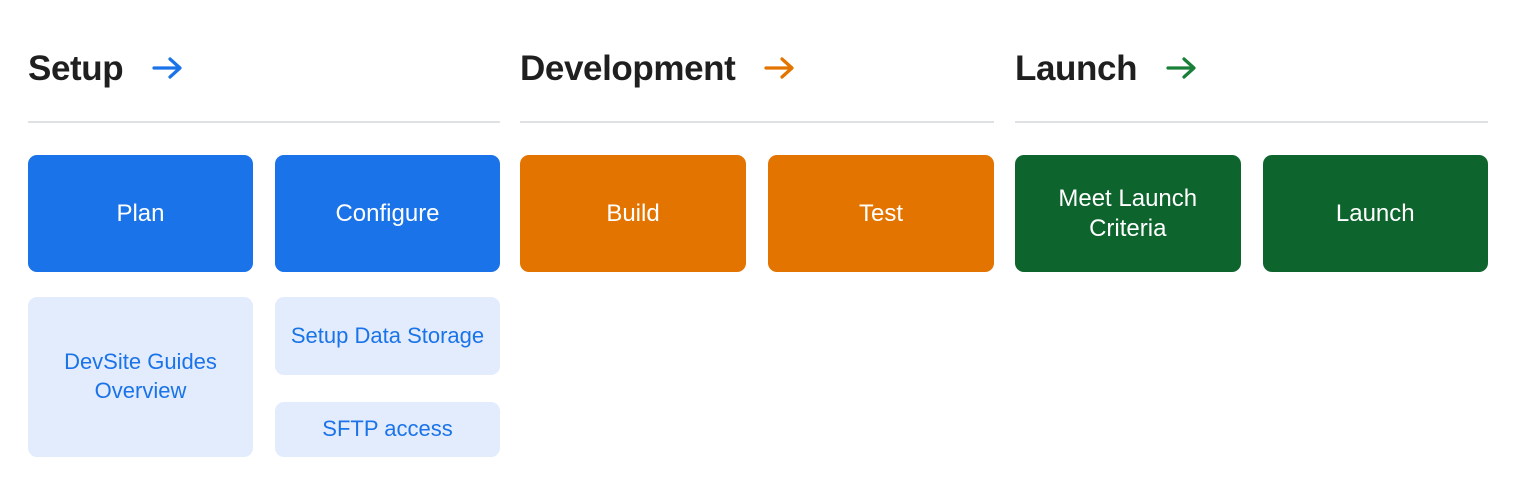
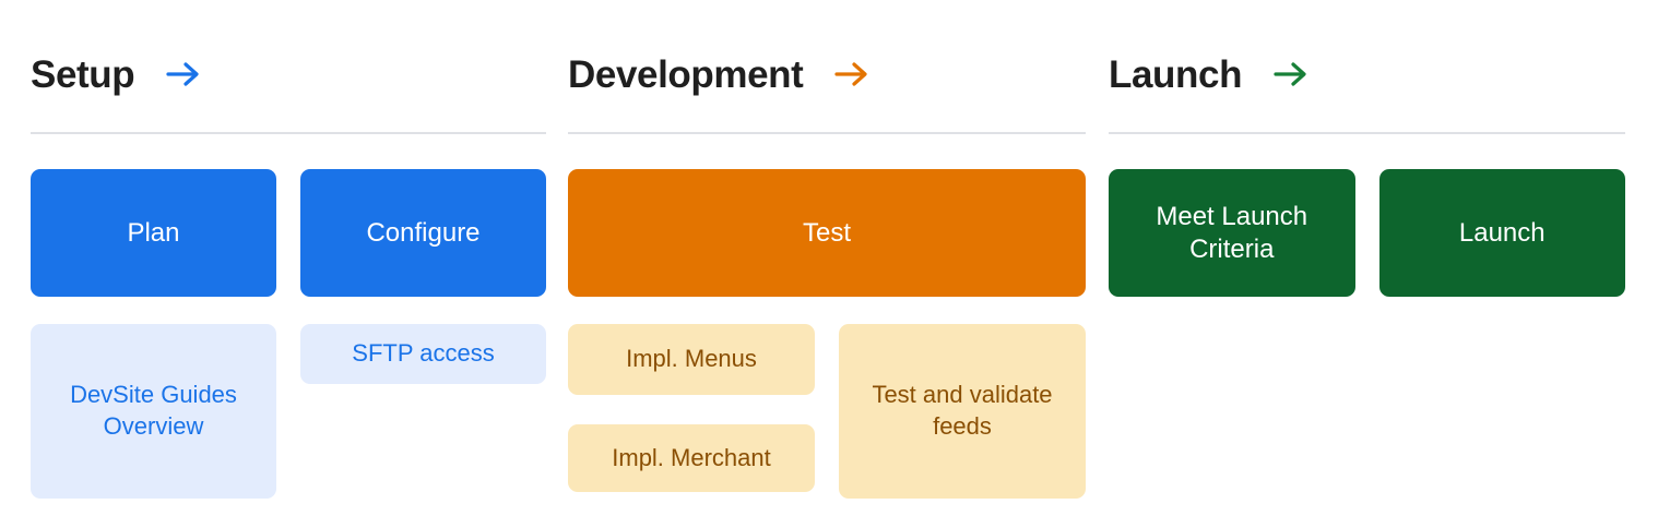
  Setup
  Plan
  Configure
  DevSite Guides Overview
- Setup Data Storage
  SFTP access
  Development
- Build
  Test
+ Impl. Menus
+ Impl. Merchant
+ Test and validate feeds
  Launch
  Meet Launch Criteria
  Launch
